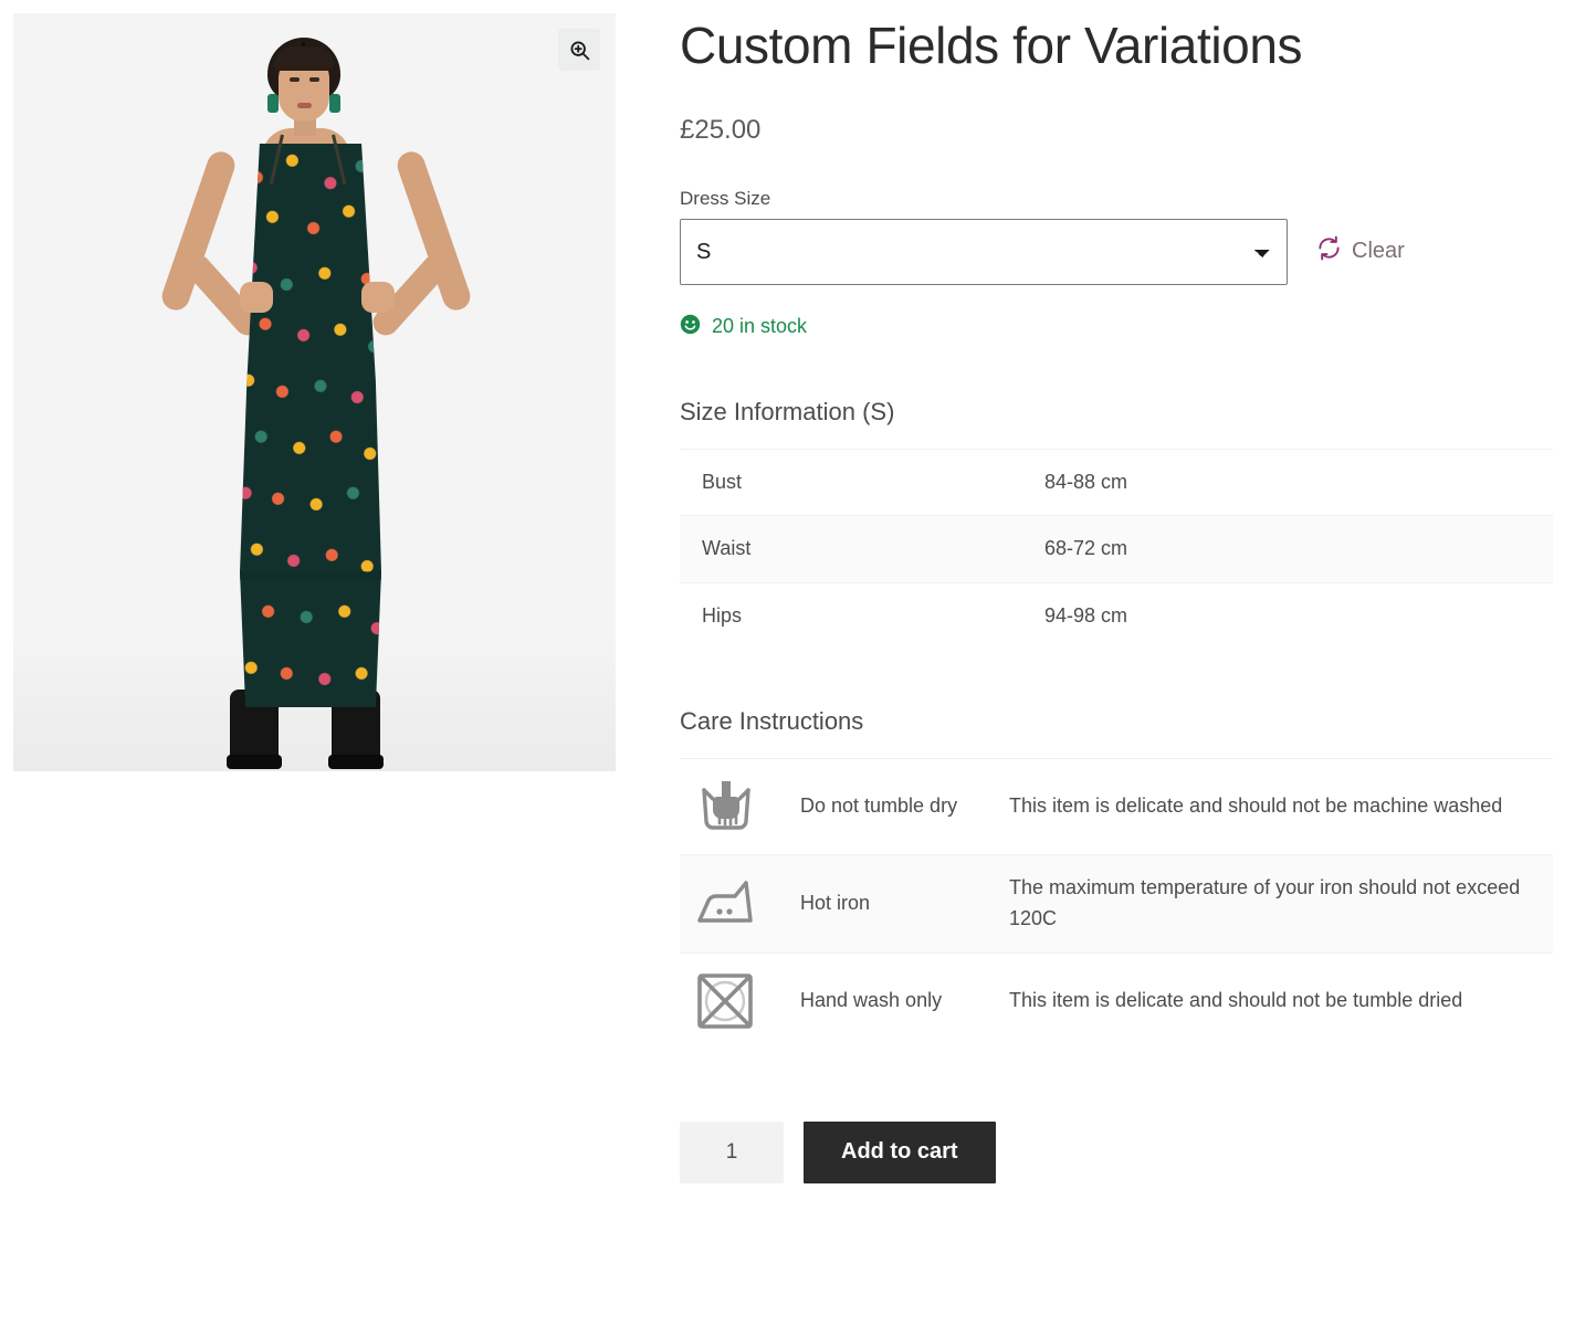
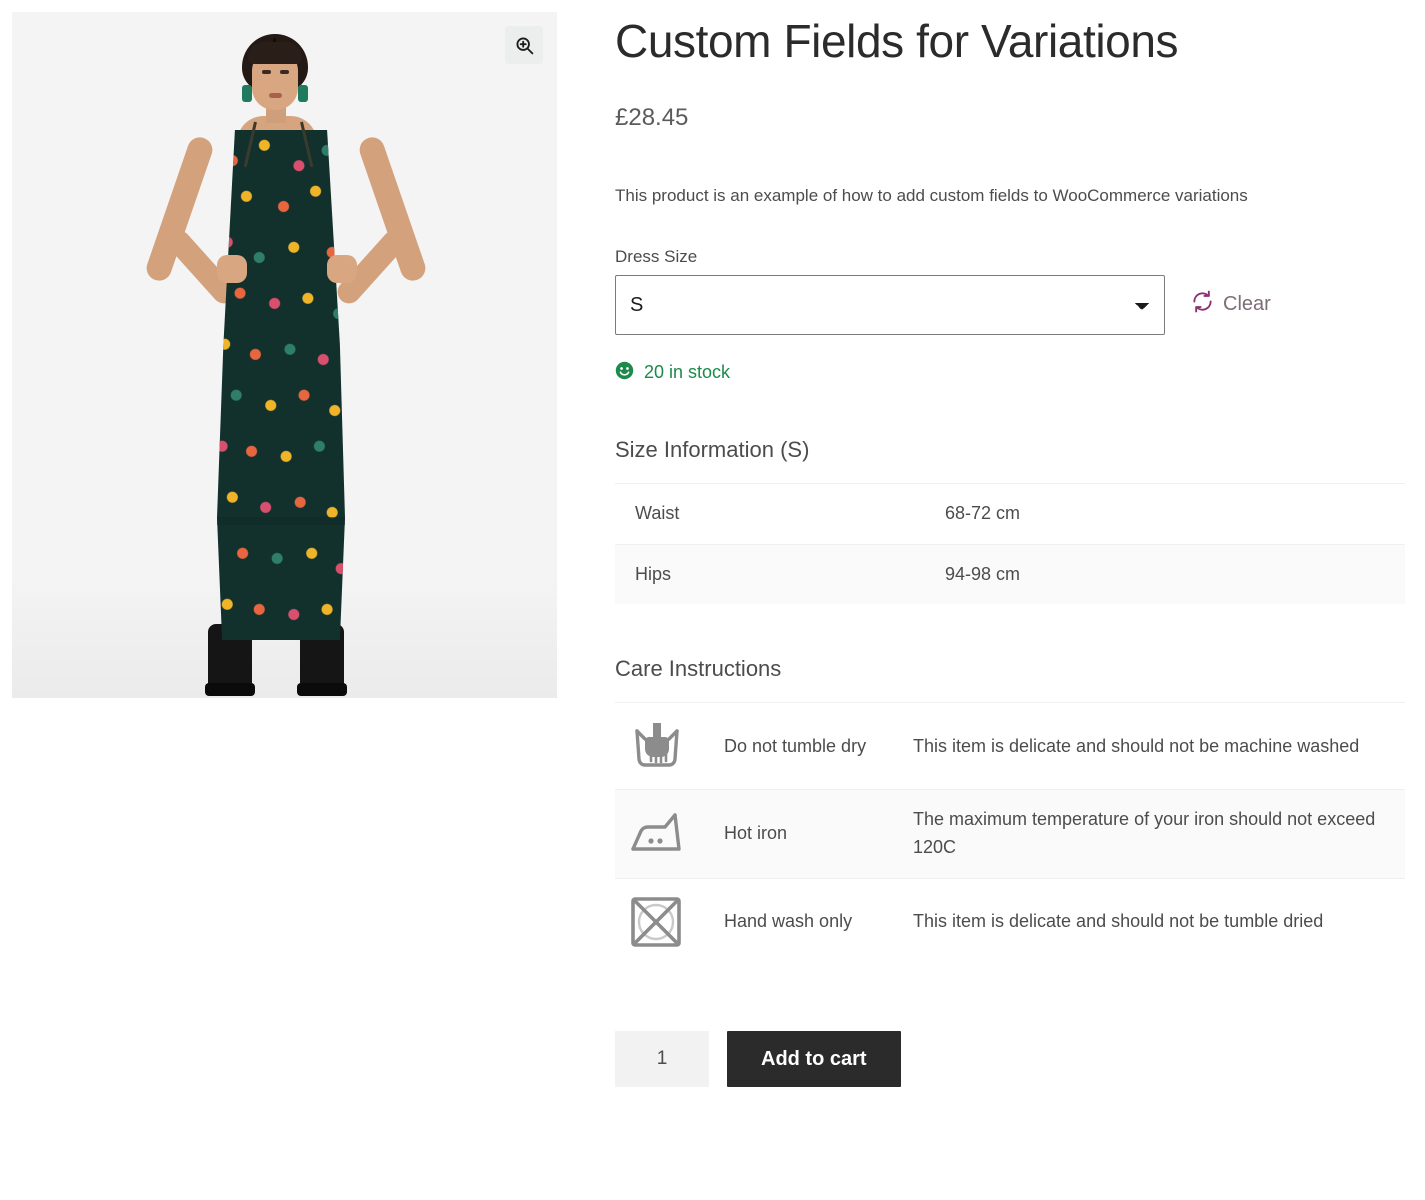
  Custom Fields for Variations
- £25.00
+ £28.45
+ This product is an example of how to add custom fields to WooCommerce variations
  Dress Size
  S
  Clear
  20 in stock
  Size Information (S)
- Bust	84-88 cm
  Waist	68-72 cm
  Hips	94-98 cm
  Care Instructions
  	Do not tumble dry	This item is delicate and should not be machine washed
  	Hot iron	The maximum temperature of your iron should not exceed 120C
  	Hand wash only	This item is delicate and should not be tumble dried
  1
  Add to cart
